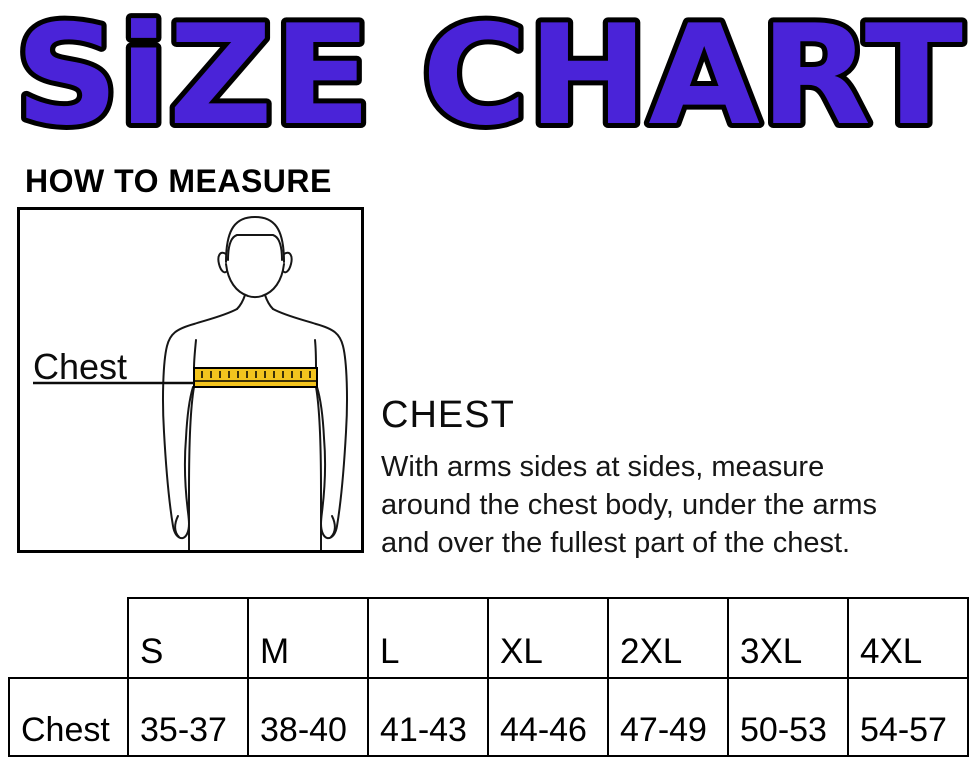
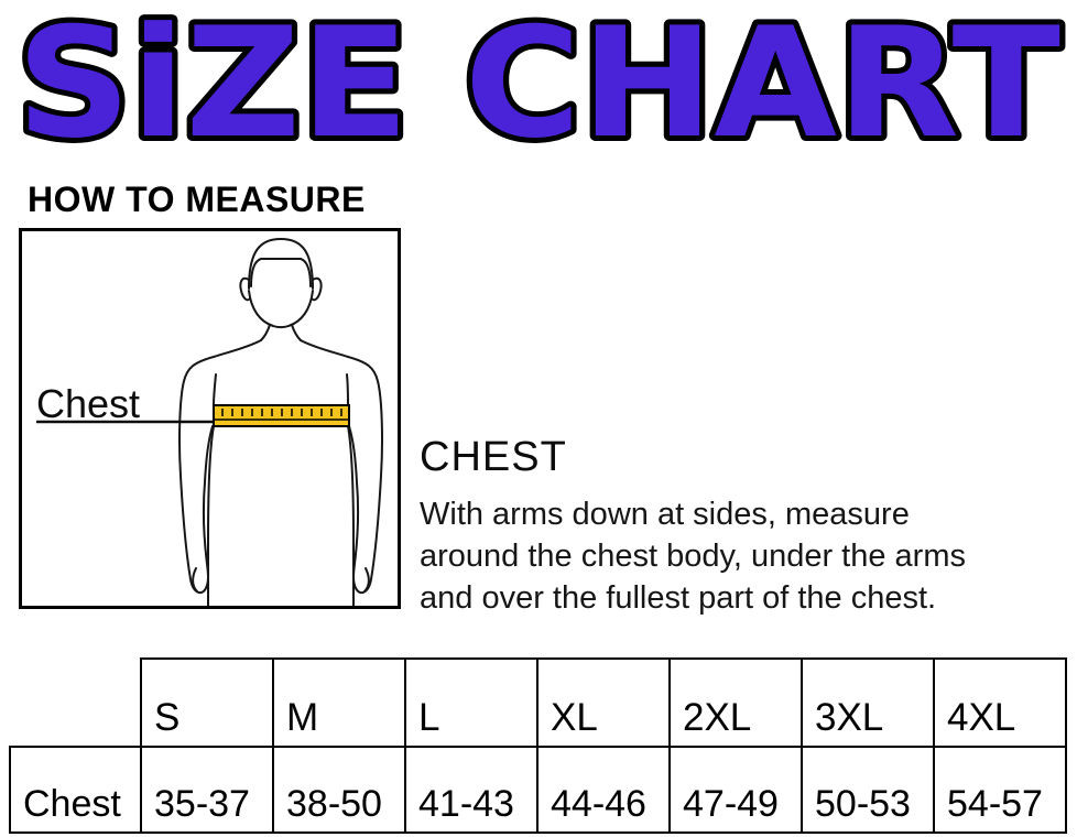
  SiZE CHART
  HOW TO MEASURE
  Chest
  CHEST
- With arms sides at sides, measure
+ With arms down at sides, measure
  around the chest body, under the arms
  and over the fullest part of the chest.
  		S	M	L	XL	2XL	3XL	4XL
- Chest		35-37	38-40	41-43	44-46	47-49	50-53	54-57
+ Chest		35-37	38-50	41-43	44-46	47-49	50-53	54-57
